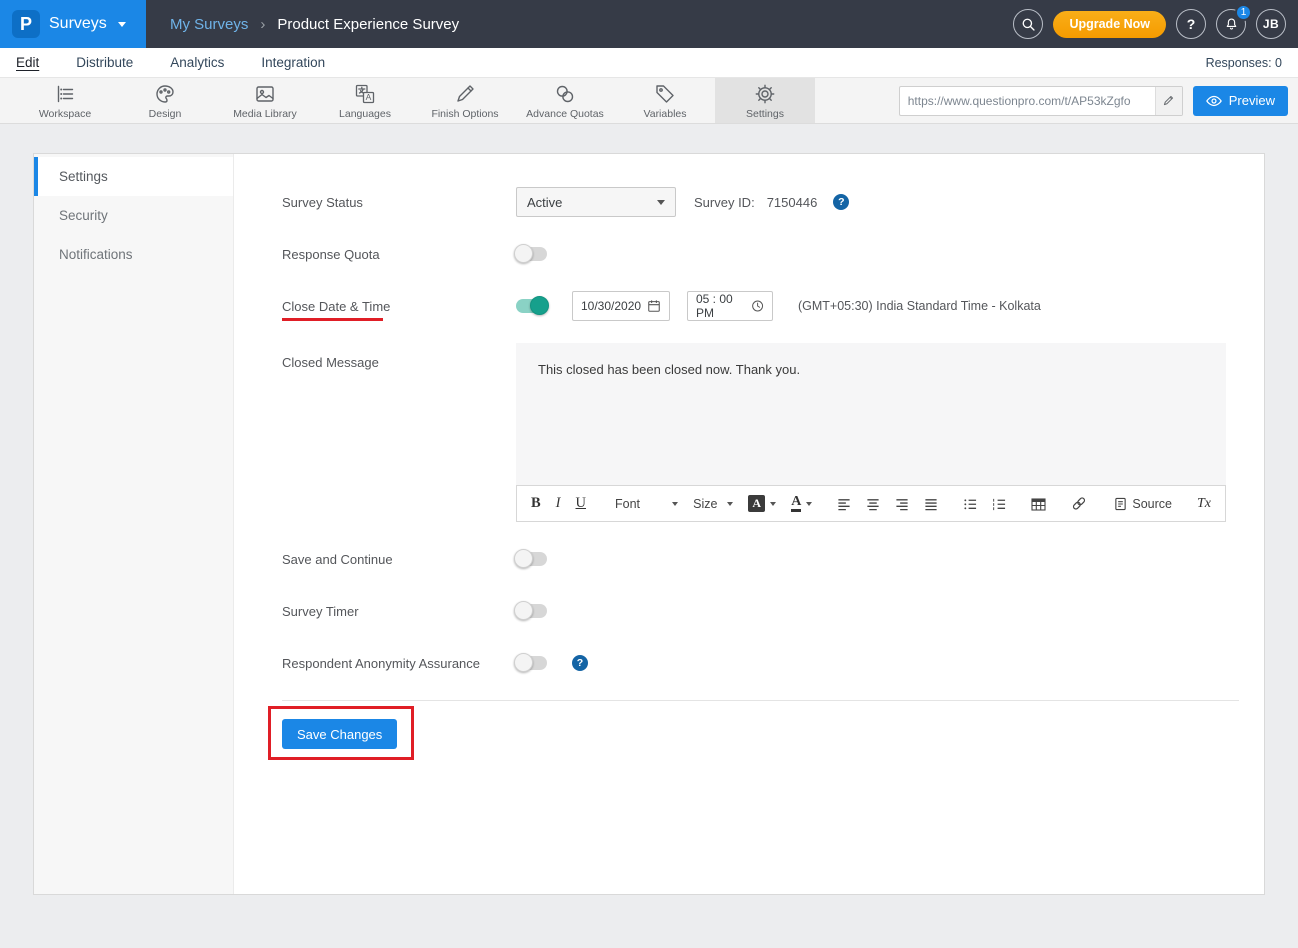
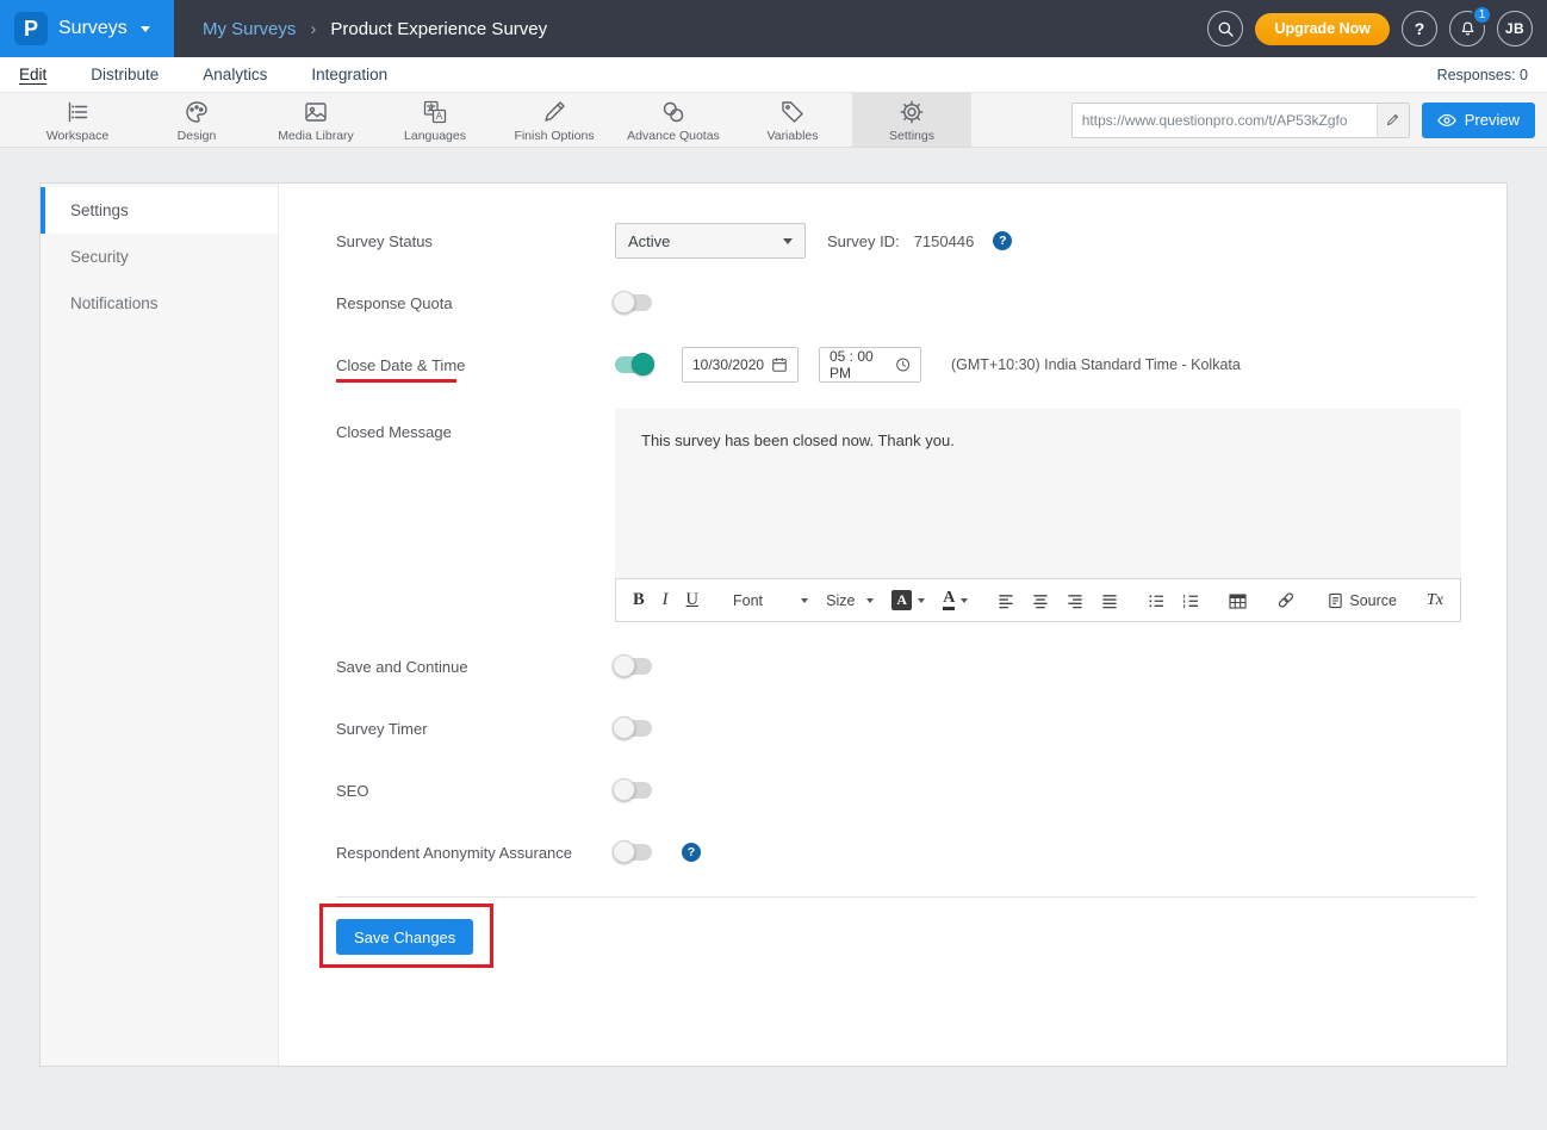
  P
  Surveys
  My Surveys
  ›
  Product Experience Survey
  Upgrade Now
  ?
  1
  JB
  Edit
  Distribute
  Analytics
  Integration
  Responses: 0
  Workspace
  Design
  Media Library
  A
  Languages
  Finish Options
  Advance Quotas
  Variables
  Settings
  https://www.questionpro.com/t/AP53kZgfo
  Preview
  Settings
  Security
  Notifications
  Survey Status
  Active
  Survey ID:
  7150446
  ?
  Response Quota
  Close Date & Time
  10/30/2020
  05 : 00 PM
- (GMT+05:30) India Standard Time - Kolkata
+ (GMT+10:30) India Standard Time - Kolkata
  Closed Message
- This closed has been closed now. Thank you.
+ This survey has been closed now. Thank you.
  B
  I
  U
  Font
  Size
  A
  A
  Source
  Tx
  Save and Continue
  Survey Timer
+ SEO
  Respondent Anonymity Assurance
  ?
  Save Changes
